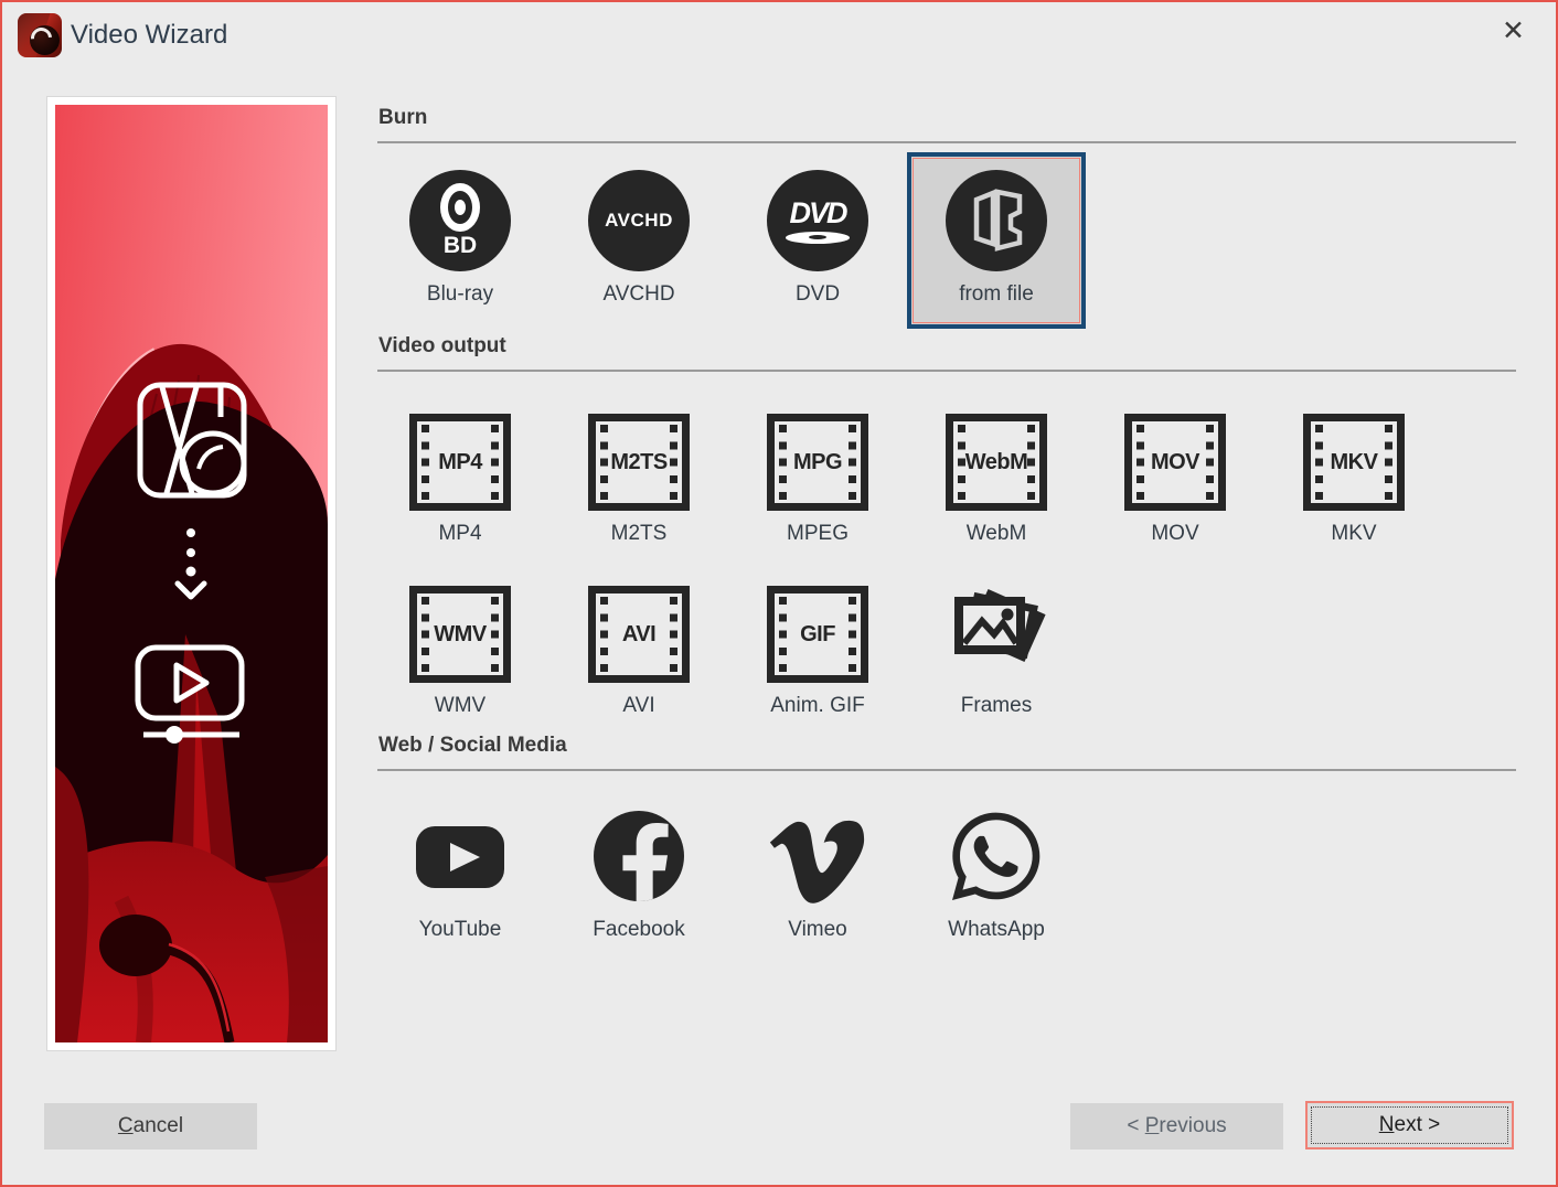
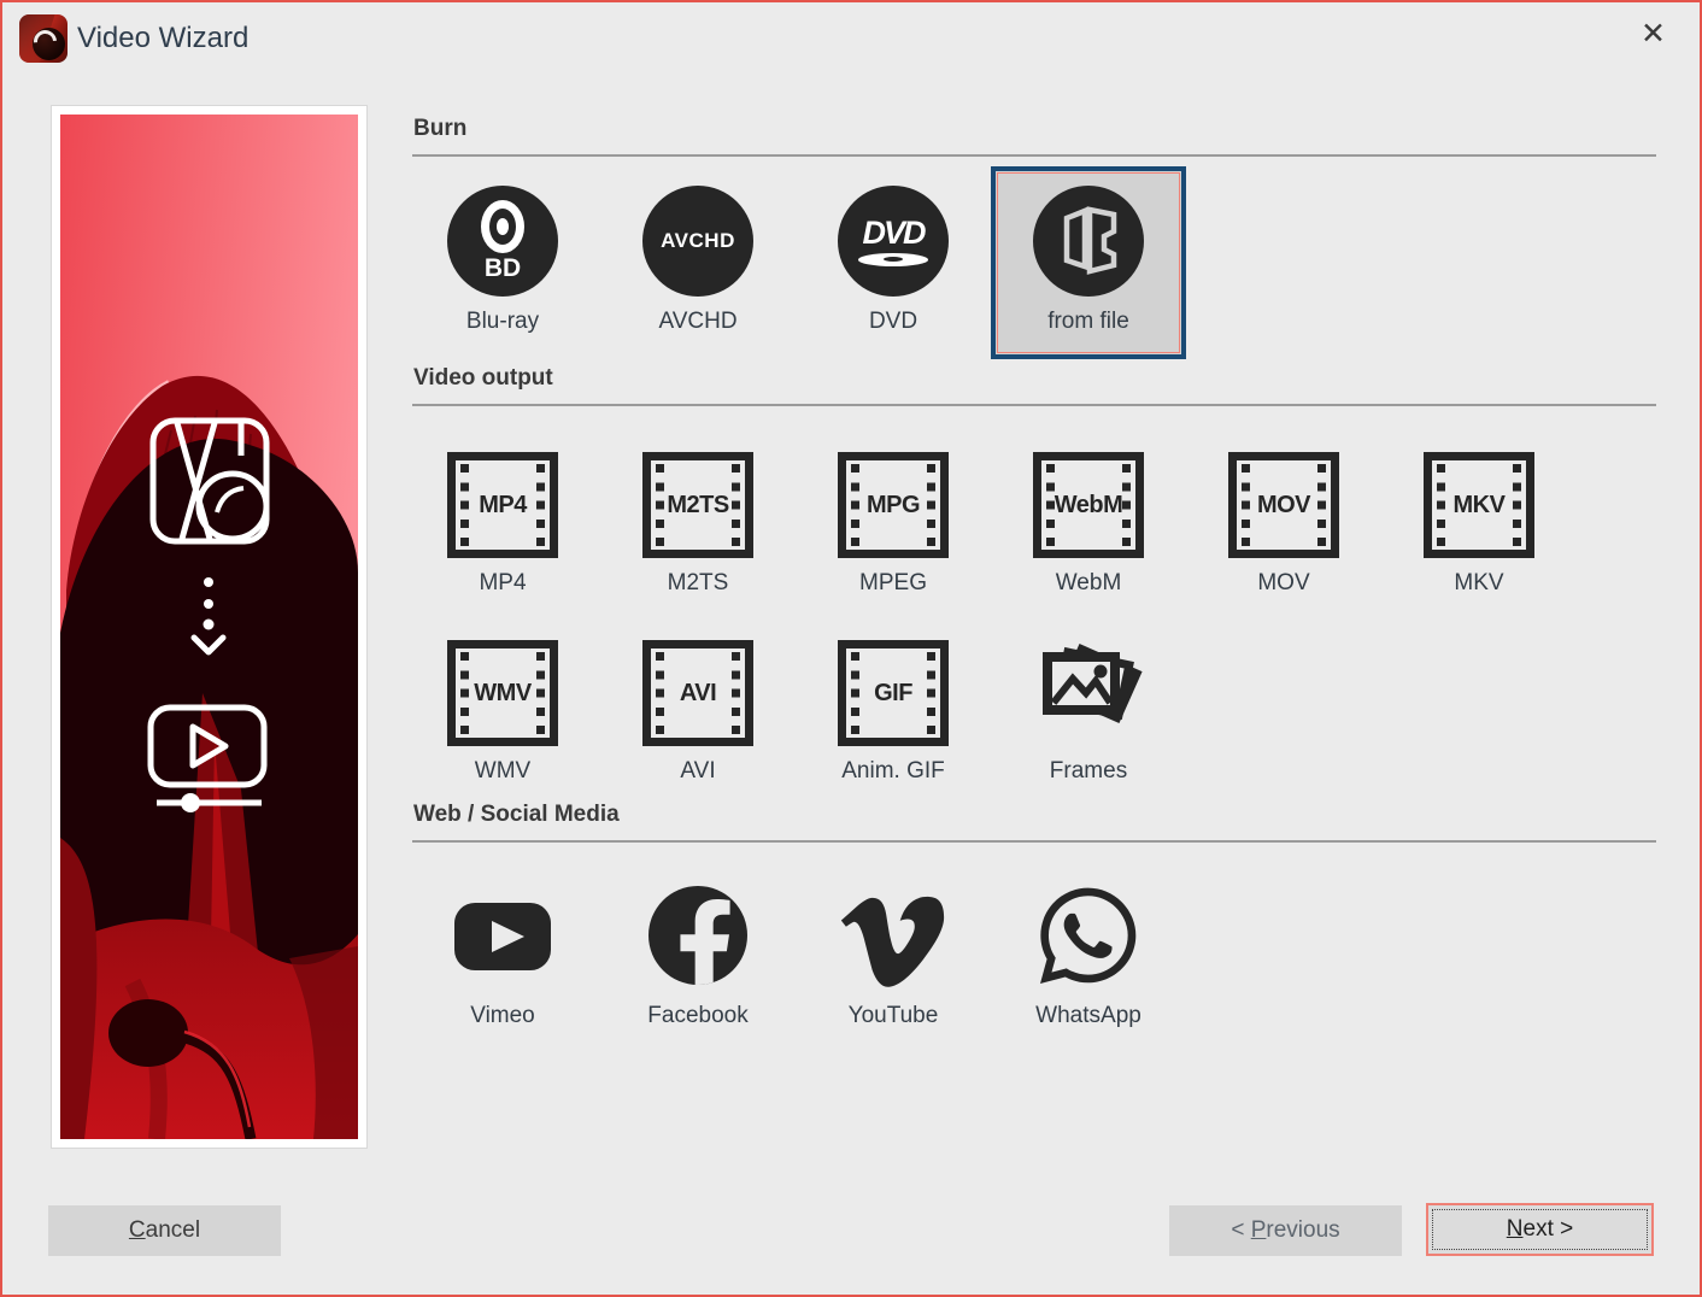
  Video Wizard
  ✕
  Burn
  BD
  Blu-ray
  AVCHD
  AVCHD
  DVD
  DVD
  from file
  Video output
  MP4
  MP4
  M2TS
  M2TS
  MPG
  MPEG
  WebM
  WebM
  MOV
  MOV
  MKV
  MKV
  WMV
  WMV
  AVI
  AVI
  GIF
  Anim. GIF
  Frames
  Web / Social Media
- YouTube
+ Vimeo
  Facebook
- Vimeo
+ YouTube
  WhatsApp
  Cancel
  < Previous
  Next >
